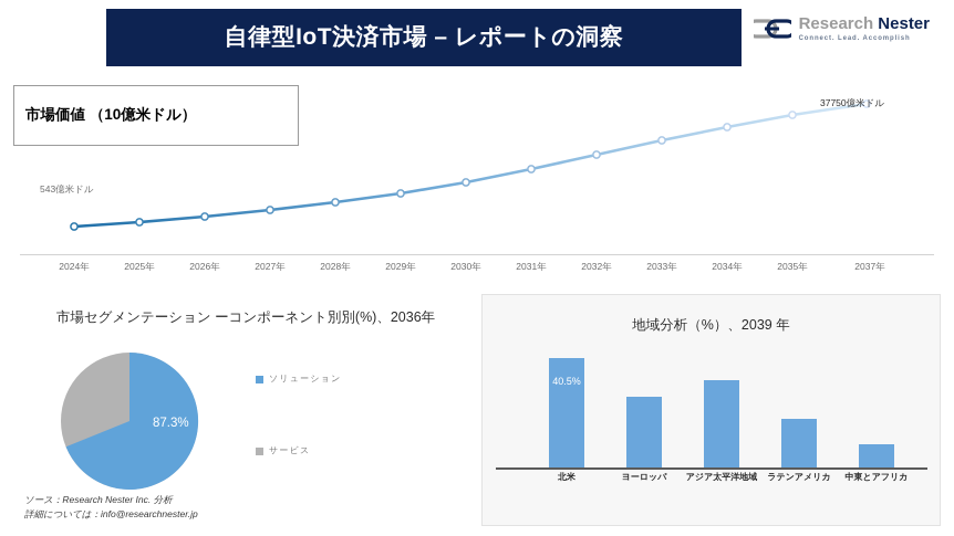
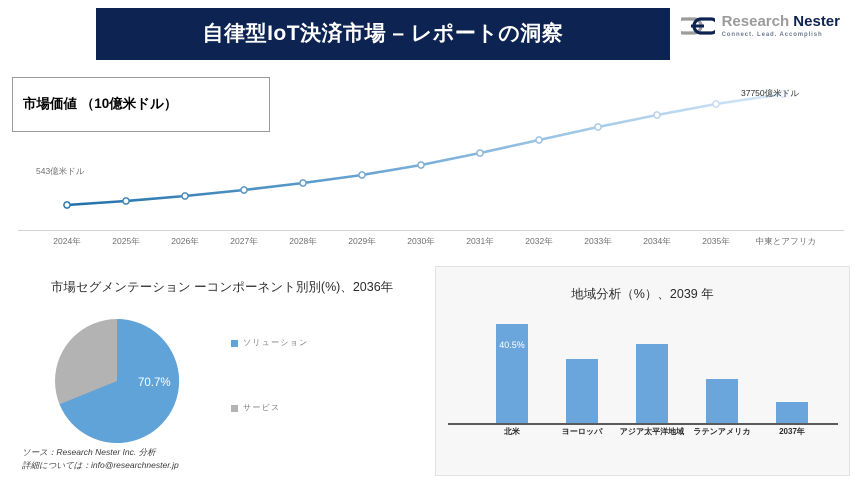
  自律型IoT決済市場 – レポートの洞察
  Research Nester
  市場価値 （10億米ドル）
  543億米ドル
  37750億米ドル
  2024年
  2025年
  2026年
  2027年
  2028年
  2029年
  2030年
  2031年
  2032年
  2033年
  2034年
  2035年
- 2037年
+ 中東とアフリカ
  市場セグメンテーション ーコンポーネント別別(%)、2036年
- 87.3%
+ 70.7%
  ソリューション
  サービス
  ソース：Research Nester Inc. 分析
  詳細については：info@researchnester.jp
  地域分析（%）、2039 年
  40.5%
  北米
  ヨーロッパ
  アジア太平洋地域
  ラテンアメリカ
- 中東とアフリカ
+ 2037年
